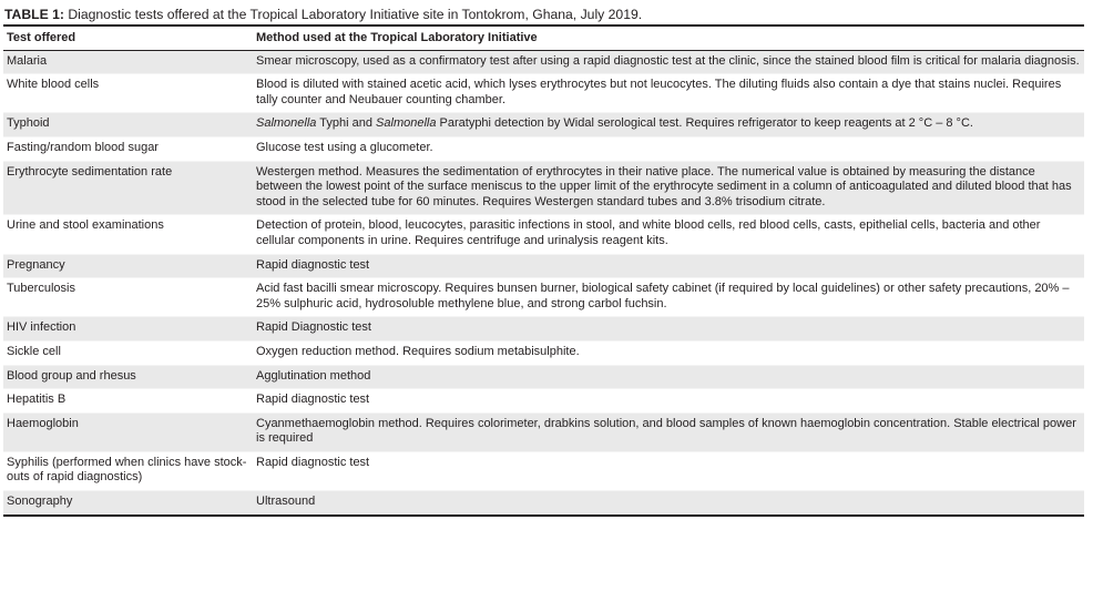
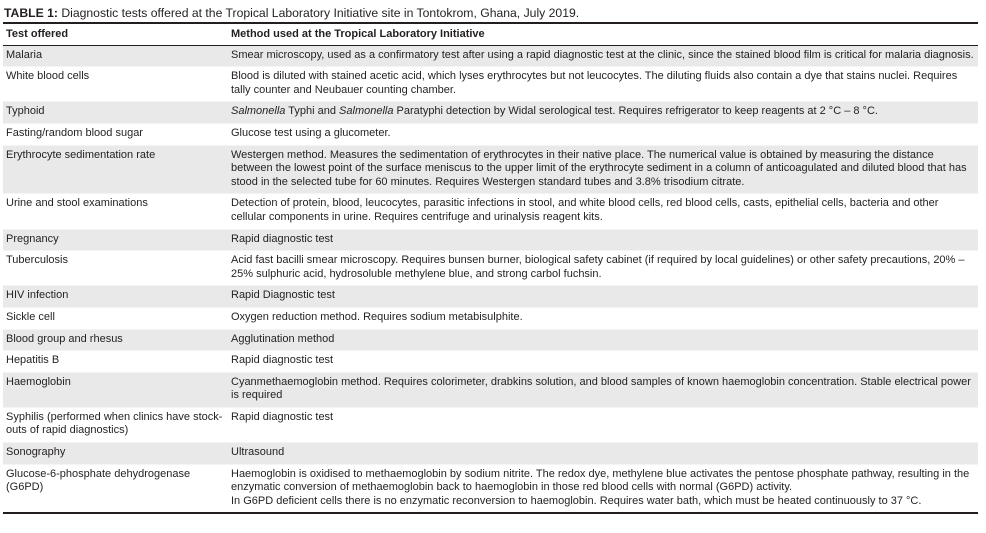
  TABLE 1: Diagnostic tests offered at the Tropical Laboratory Initiative site in Tontokrom, Ghana, July 2019.
  Test offered	Method used at the Tropical Laboratory Initiative
  Malaria	Smear microscopy, used as a confirmatory test after using a rapid diagnostic test at the clinic, since the stained blood film is critical for malaria diagnosis.
  White blood cells	Blood is diluted with stained acetic acid, which lyses erythrocytes but not leucocytes. The diluting fluids also contain a dye that stains nuclei. Requires tally counter and Neubauer counting chamber.
  Typhoid	Salmonella Typhi and Salmonella Paratyphi detection by Widal serological test. Requires refrigerator to keep reagents at 2 °C – 8 °C.
  Fasting/random blood sugar	Glucose test using a glucometer.
  Erythrocyte sedimentation rate	Westergen method. Measures the sedimentation of erythrocytes in their native place. The numerical value is obtained by measuring the distance between the lowest point of the surface meniscus to the upper limit of the erythrocyte sediment in a column of anticoagulated and diluted blood that has stood in the selected tube for 60 minutes. Requires Westergen standard tubes and 3.8% trisodium citrate.
  Urine and stool examinations	Detection of protein, blood, leucocytes, parasitic infections in stool, and white blood cells, red blood cells, casts, epithelial cells, bacteria and other cellular components in urine. Requires centrifuge and urinalysis reagent kits.
  Pregnancy	Rapid diagnostic test
  Tuberculosis	Acid fast bacilli smear microscopy. Requires bunsen burner, biological safety cabinet (if required by local guidelines) or other safety precautions, 20% – 25% sulphuric acid, hydrosoluble methylene blue, and strong carbol fuchsin.
  HIV infection	Rapid Diagnostic test
  Sickle cell	Oxygen reduction method. Requires sodium metabisulphite.
  Blood group and rhesus	Agglutination method
  Hepatitis B	Rapid diagnostic test
  Haemoglobin	Cyanmethaemoglobin method. Requires colorimeter, drabkins solution, and blood samples of known haemoglobin concentration. Stable electrical power is required
  Syphilis (performed when clinics have stock-outs of rapid diagnostics)	Rapid diagnostic test
  Sonography	Ultrasound
+ Glucose-6-phosphate dehydrogenase (G6PD)	Haemoglobin is oxidised to methaemoglobin by sodium nitrite. The redox dye, methylene blue activates the pentose phosphate pathway, resulting in the enzymatic conversion of methaemoglobin back to haemoglobin in those red blood cells with normal (G6PD) activity.In G6PD deficient cells there is no enzymatic reconversion to haemoglobin. Requires water bath, which must be heated continuously to 37 °C.
